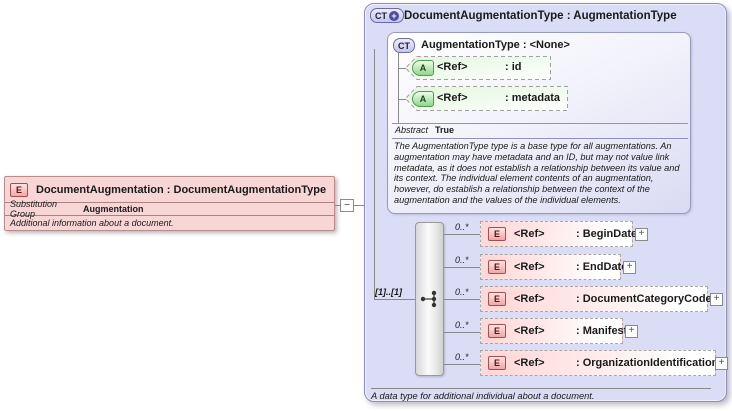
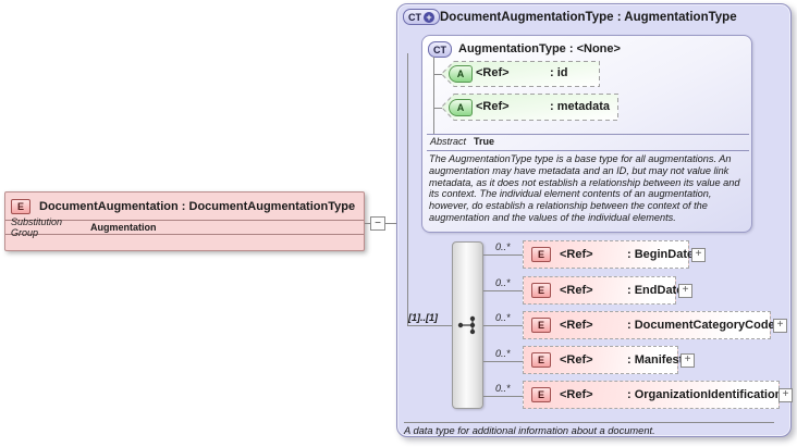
  E
  DocumentAugmentation : DocumentAugmentationType
  Substitution Group
  Augmentation
- Additional information about a document.
  −
  CT
  +
  DocumentAugmentationType : AugmentationType
  [1]..[1]
  CT
  AugmentationType : <None>
  A
  <Ref>
  : id
  A
  <Ref>
  : metadata
  Abstract
  True
  The AugmentationType type is a base type for all augmentations. An augmentation may have metadata and an ID, but may not value link metadata, as it does not establish a relationship between its value and its context. The individual element contents of an augmentation, however, do establish a relationship between the context of the augmentation and the values of the individual elements.
  0..*
  0..*
  0..*
  0..*
  0..*
  E
  <Ref>
  : BeginDat
  +
  E
  <Ref>
  : EndDat
  +
  E
  <Ref>
  : DocumentCategoryCode
  +
  E
  <Ref>
  : Manifes
  +
  E
  <Ref>
  : OrganizationIdentificatio
  +
- A data type for additional individual about a document.
+ A data type for additional information about a document.
